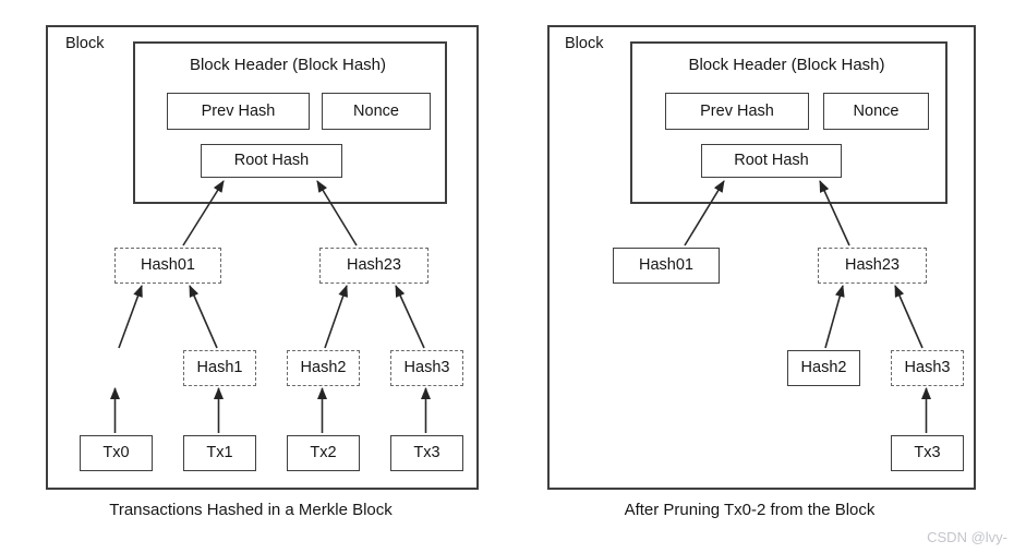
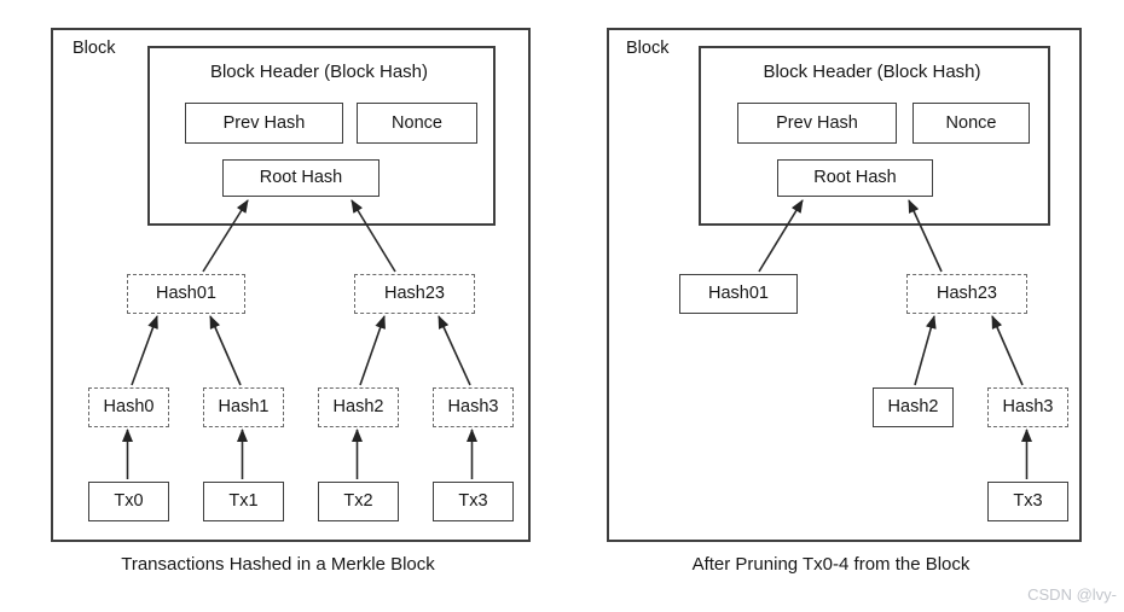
  Block
  Block Header (Block Hash)
  Prev Hash
  Nonce
  Root Hash
  Hash01
  Hash23
+ Hash0
  Hash1
  Hash2
  Hash3
  Tx0
  Tx1
  Tx2
  Tx3
  Transactions Hashed in a Merkle Block
  Block
  Block Header (Block Hash)
  Prev Hash
  Nonce
  Root Hash
  Hash01
  Hash23
  Hash2
  Hash3
  Tx3
- After Pruning Tx0-2 from the Block
+ After Pruning Tx0-4 from the Block
  CSDN @lvy-
